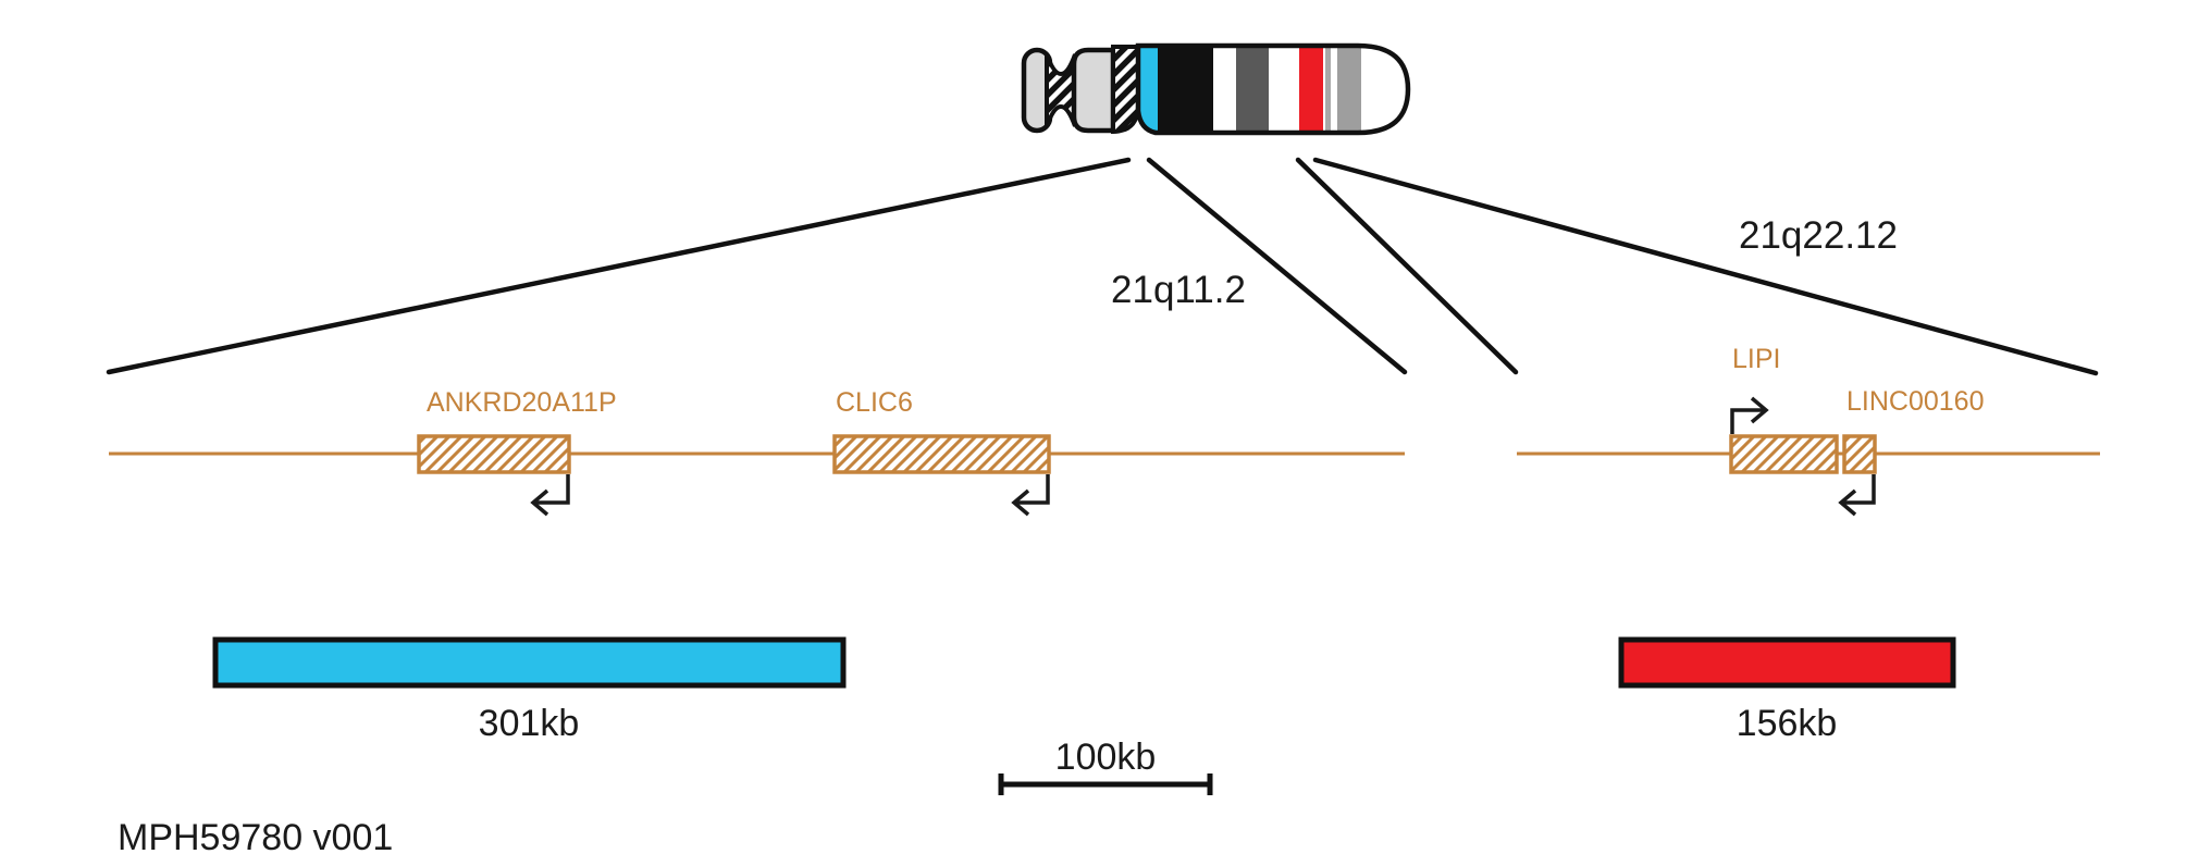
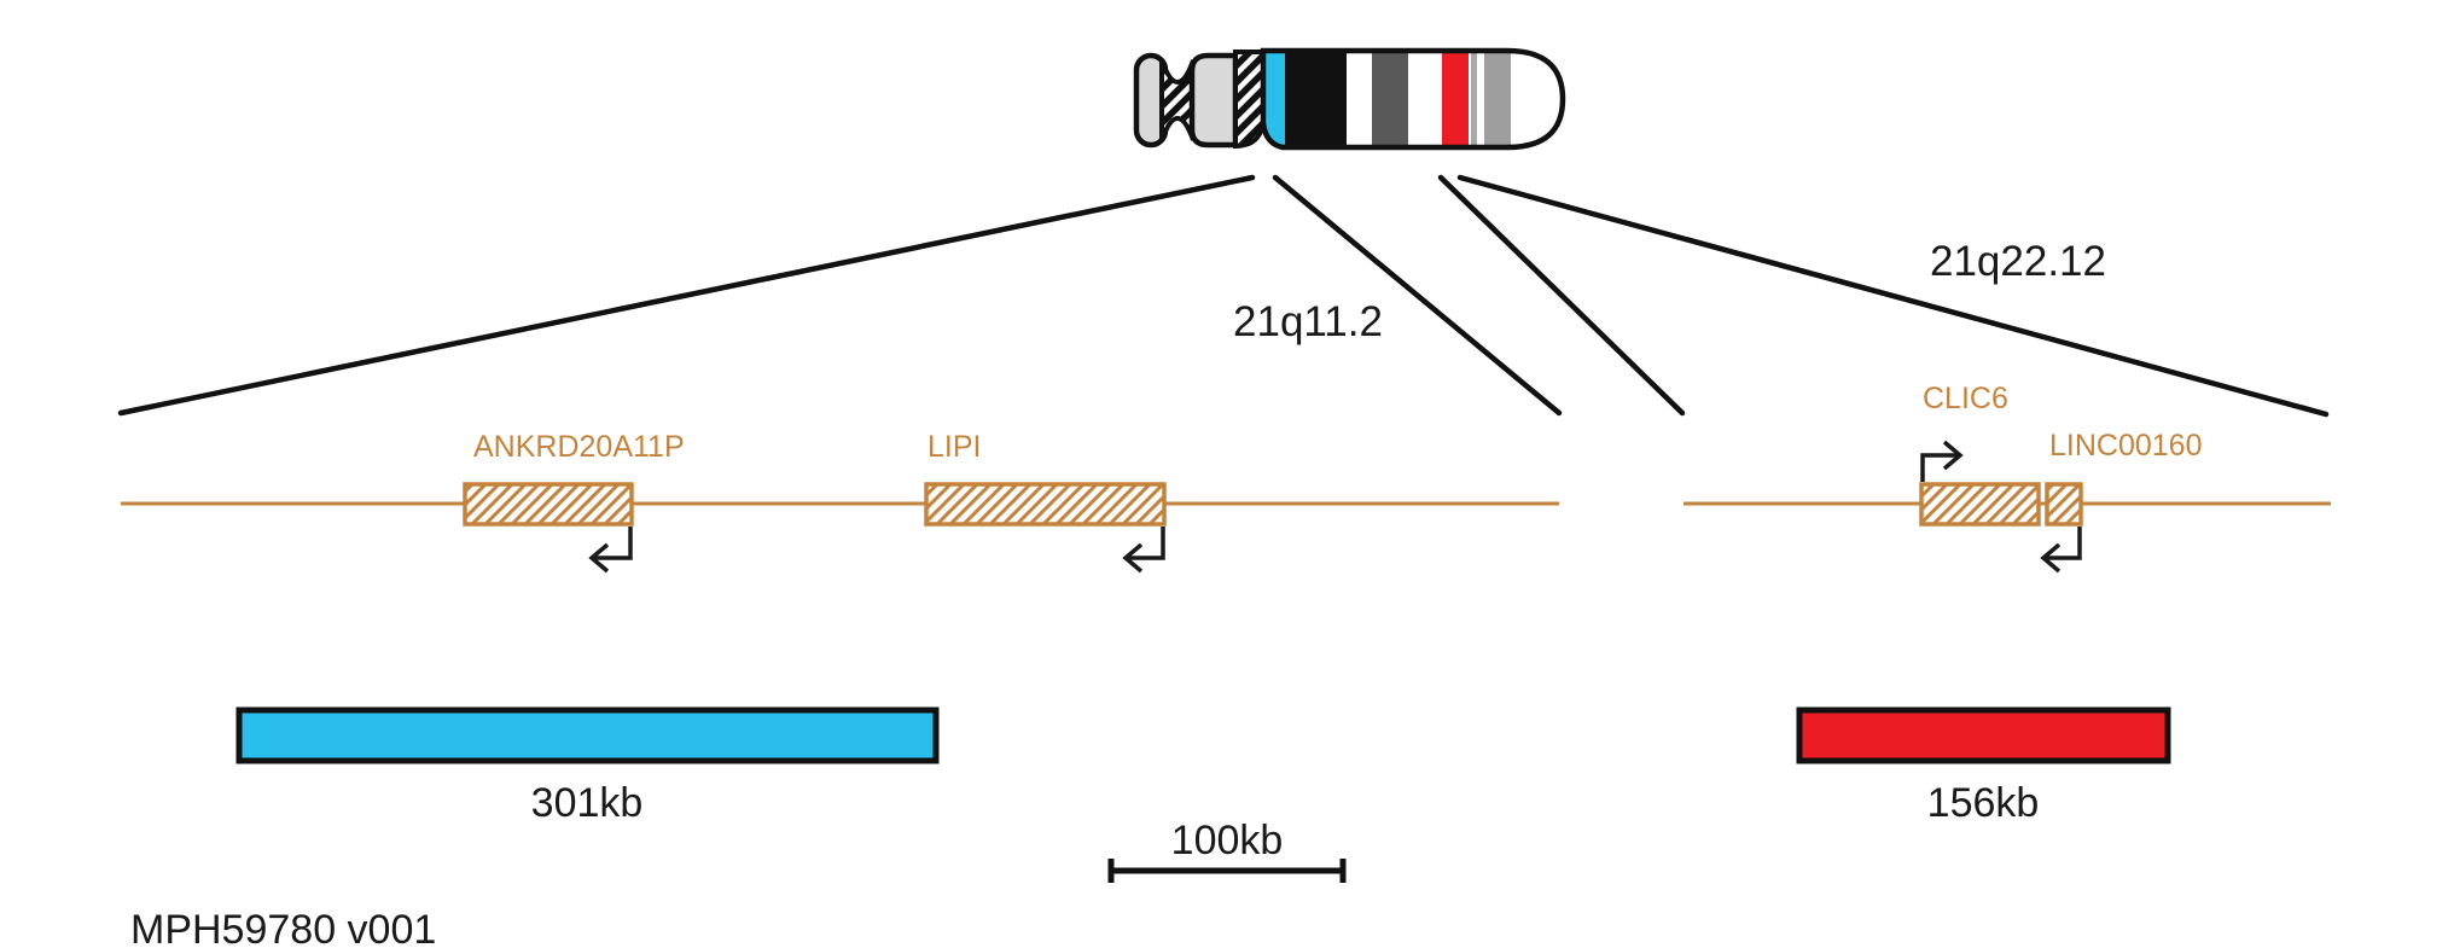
  21q11.2
  21q22.12
  ANKRD20A11P
- CLIC6
+ LIPI
  301kb
- LIPI
+ CLIC6
  LINC00160
  156kb
  100kb
  MPH59780 v001
